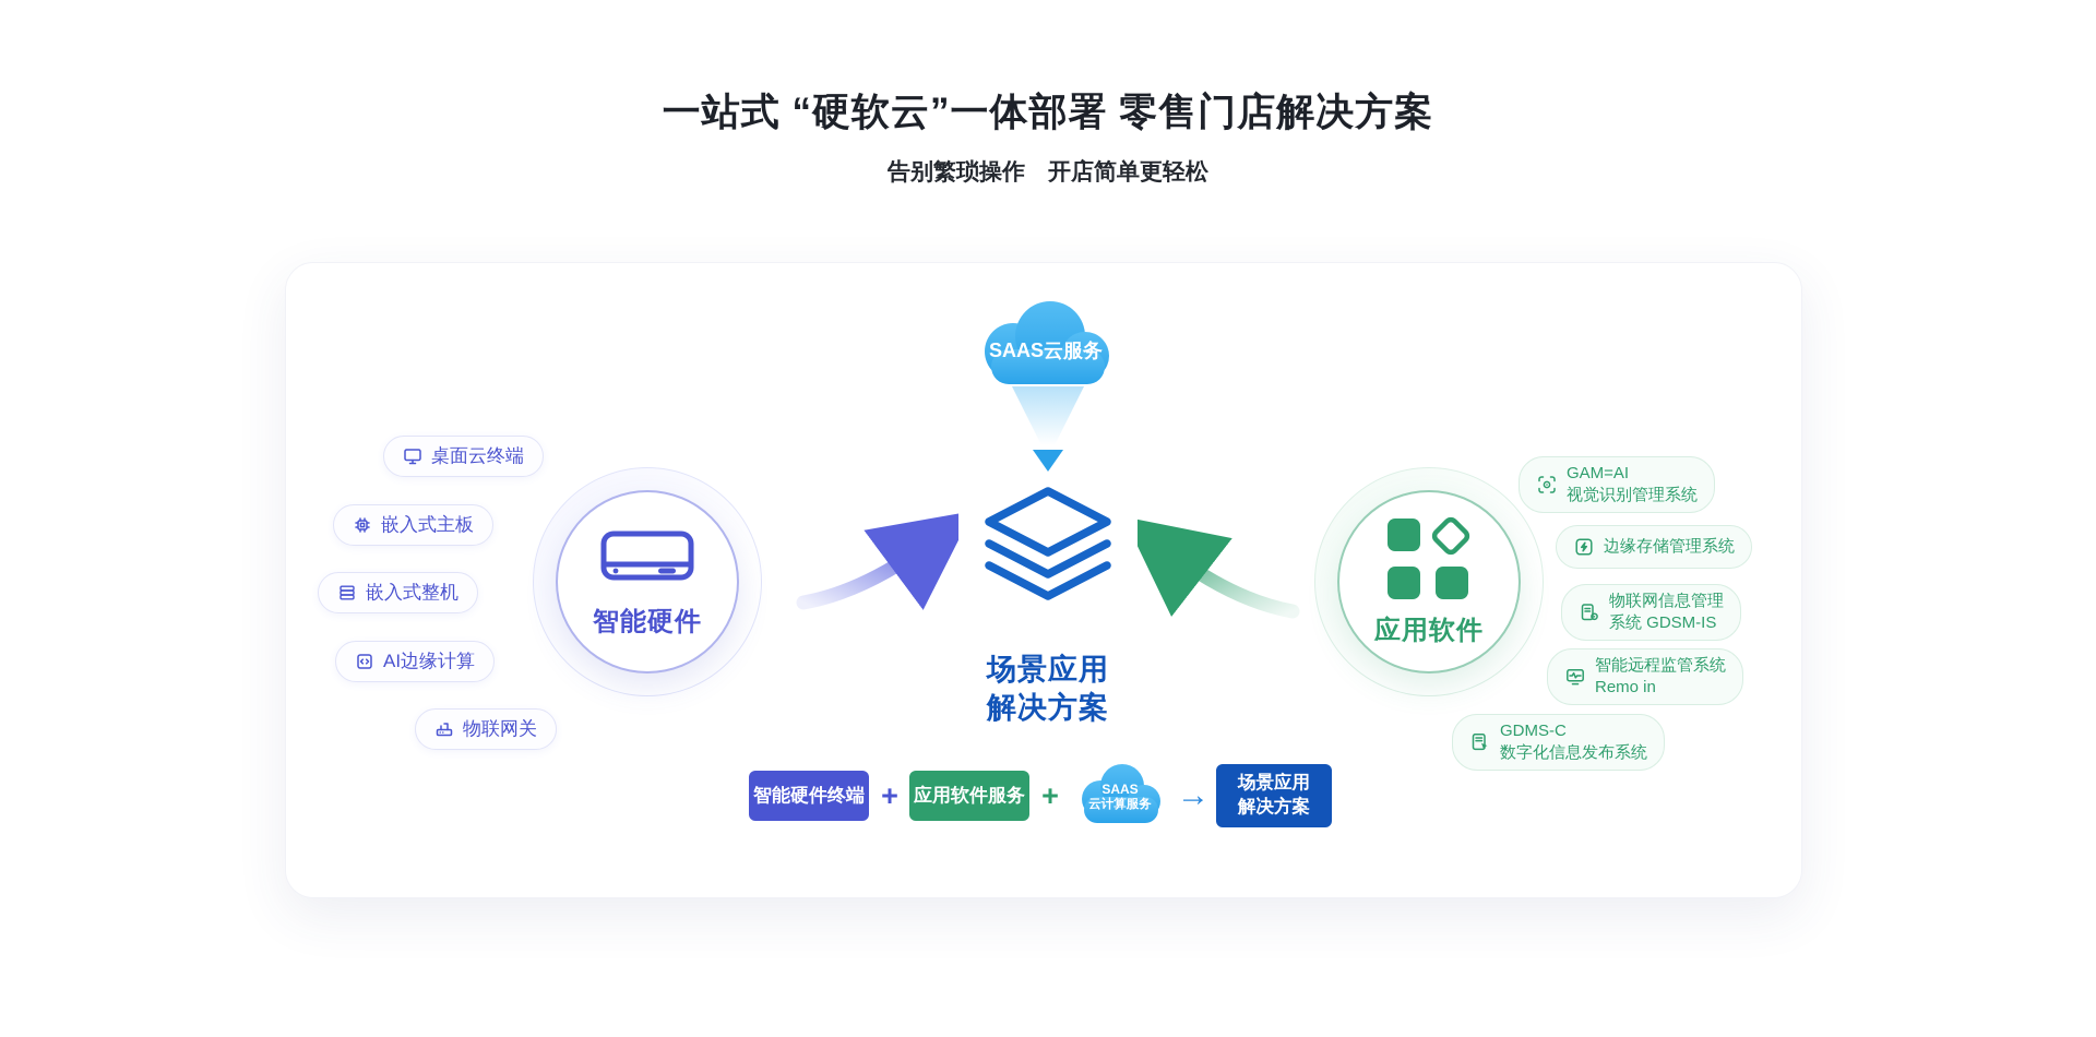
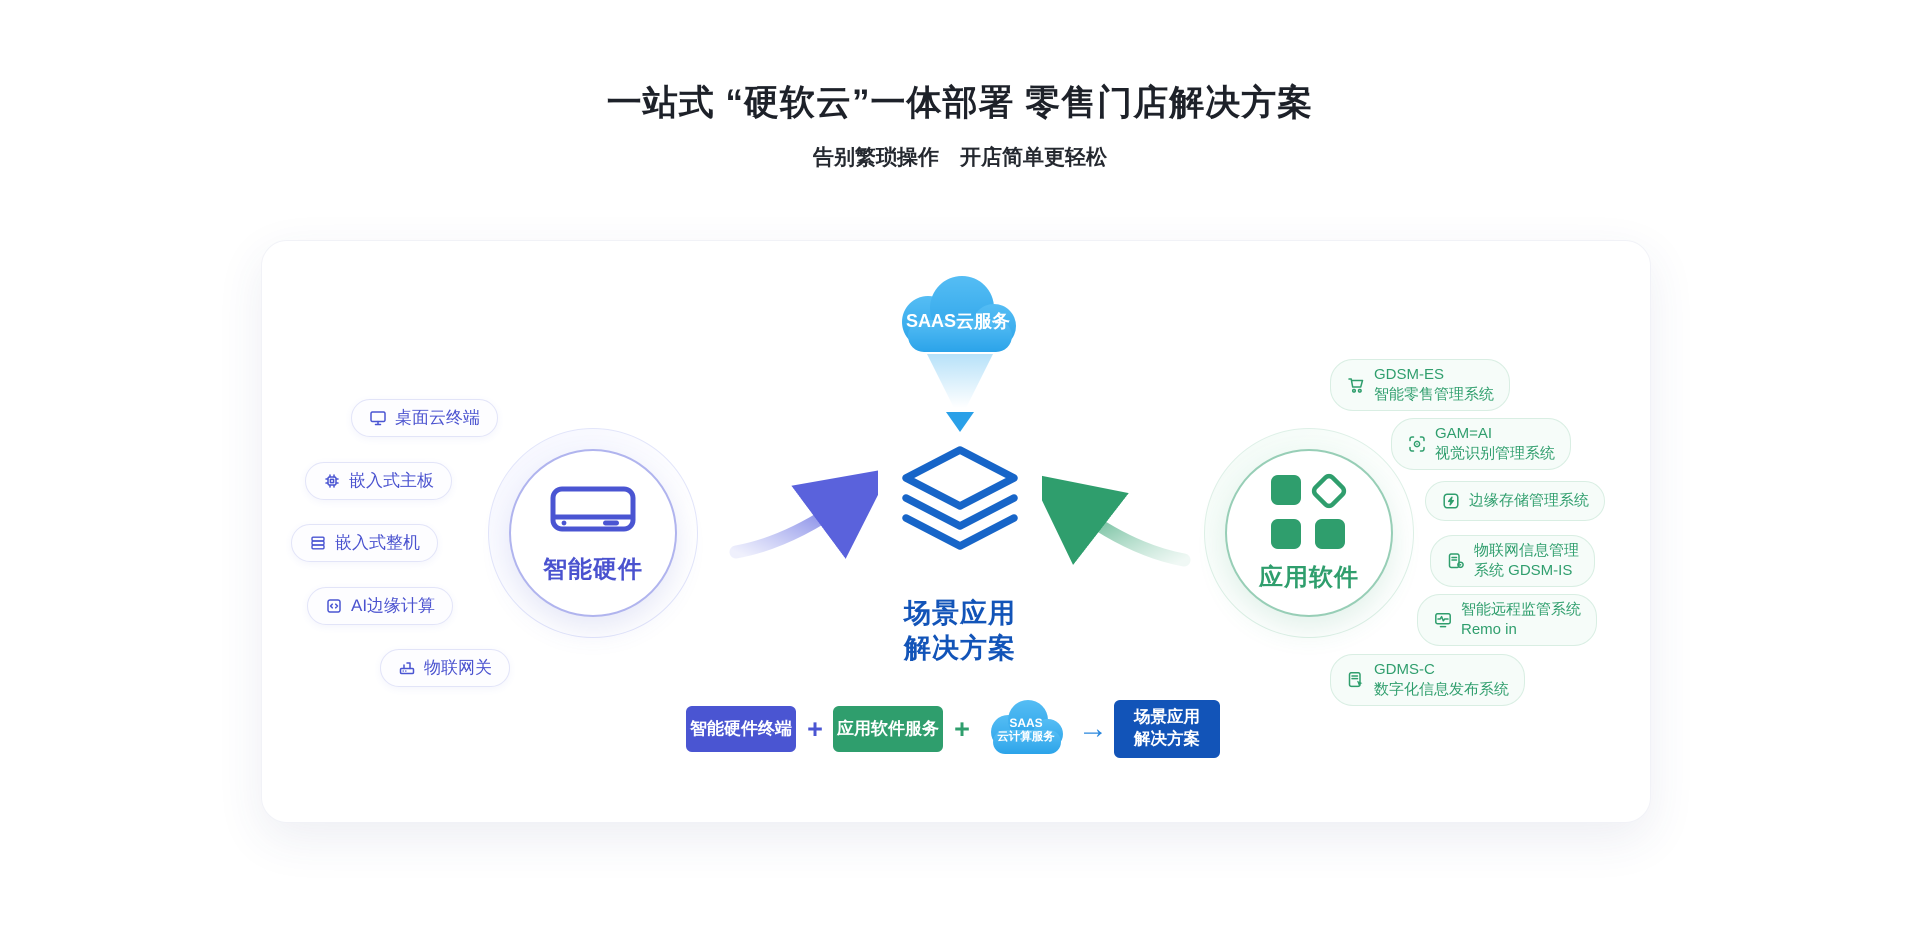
  一站式 “硬软云”一体部署 零售门店解决方案
  告别繁琐操作 开店简单更轻松
  SAAS云服务
  场景应用
  解决方案
  智能硬件
  应用软件
  桌面云终端
  嵌入式主板
  嵌入式整机
  AI边缘计算
  物联网关
+ GDSM-ES
+ 智能零售管理系统
  GAM=AI
  视觉识别管理系统
  边缘存储管理系统
  物联网信息管理
  系统 GDSM-IS
  智能远程监管系统
  Remo in
  GDMS-C
  数字化信息发布系统
  智能硬件终端
  +
  应用软件服务
  +
  SAAS
  云计算服务
  →
  场景应用
  解决方案
